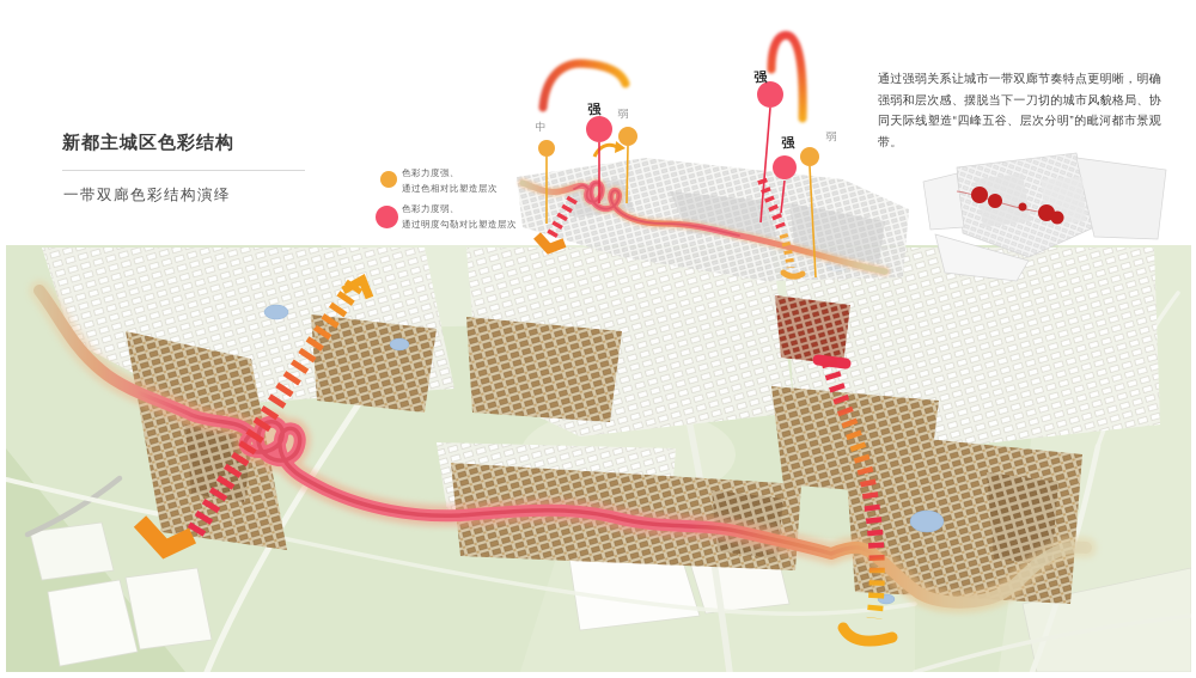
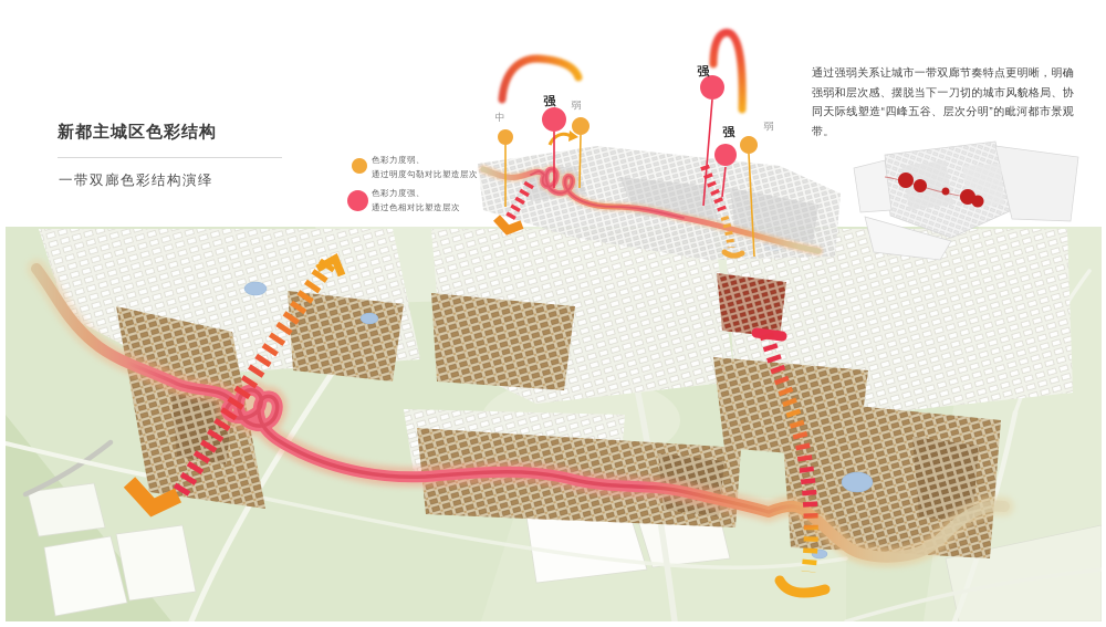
  新都主城区色彩结构
  一带双廊色彩结构演绎
- 色彩力度强、
+ 色彩力度弱、
- 通过色相对比塑造层次
+ 通过明度勾勒对比塑造层次
- 色彩力度弱、
+ 色彩力度强、
- 通过明度勾勒对比塑造层次
+ 通过色相对比塑造层次
  通过强弱关系让城市一带双廊节奏特点更明晰，明确强弱和层次感、摆脱当下一刀切的城市风貌格局、协同天际线塑造“四峰五谷、层次分明”的毗河都市景观带。
  中
  强
  弱
  强
  强
  弱
